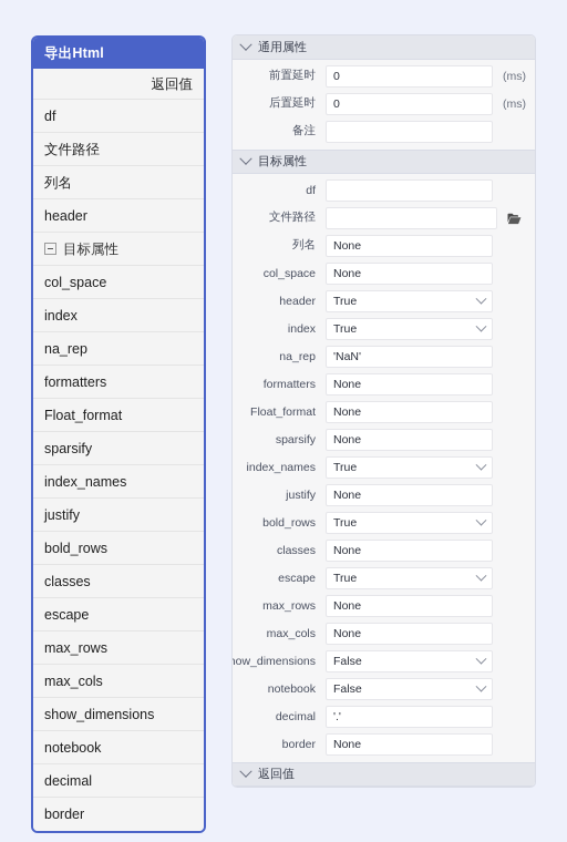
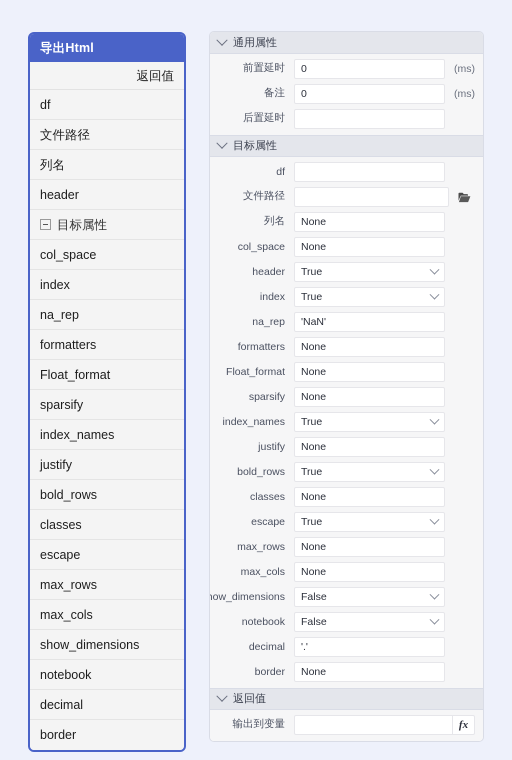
  导出Html
  返回值
  df
  文件路径
  列名
  header
  目标属性
  col_space
  index
  na_rep
  formatters
  Float_format
  sparsify
  index_names
  justify
  bold_rows
  classes
  escape
  max_rows
  max_cols
  show_dimensions
  notebook
  decimal
  border
  通用属性
  前置延时
  0
  (ms)
- 后置延时
+ 备注
  0
  (ms)
- 备注
+ 后置延时
  目标属性
  df
  文件路径
  列名
  None
  col_space
  None
  header
  True
  index
  True
  na_rep
  'NaN'
  formatters
  None
  Float_format
  None
  sparsify
  None
  index_names
  True
  justify
  None
  bold_rows
  True
  classes
  None
  escape
  True
  max_rows
  None
  max_cols
  None
  how_dimensions
  False
  notebook
  False
  decimal
  '.'
  border
  None
  返回值
+ 输出到变量
+ fx
